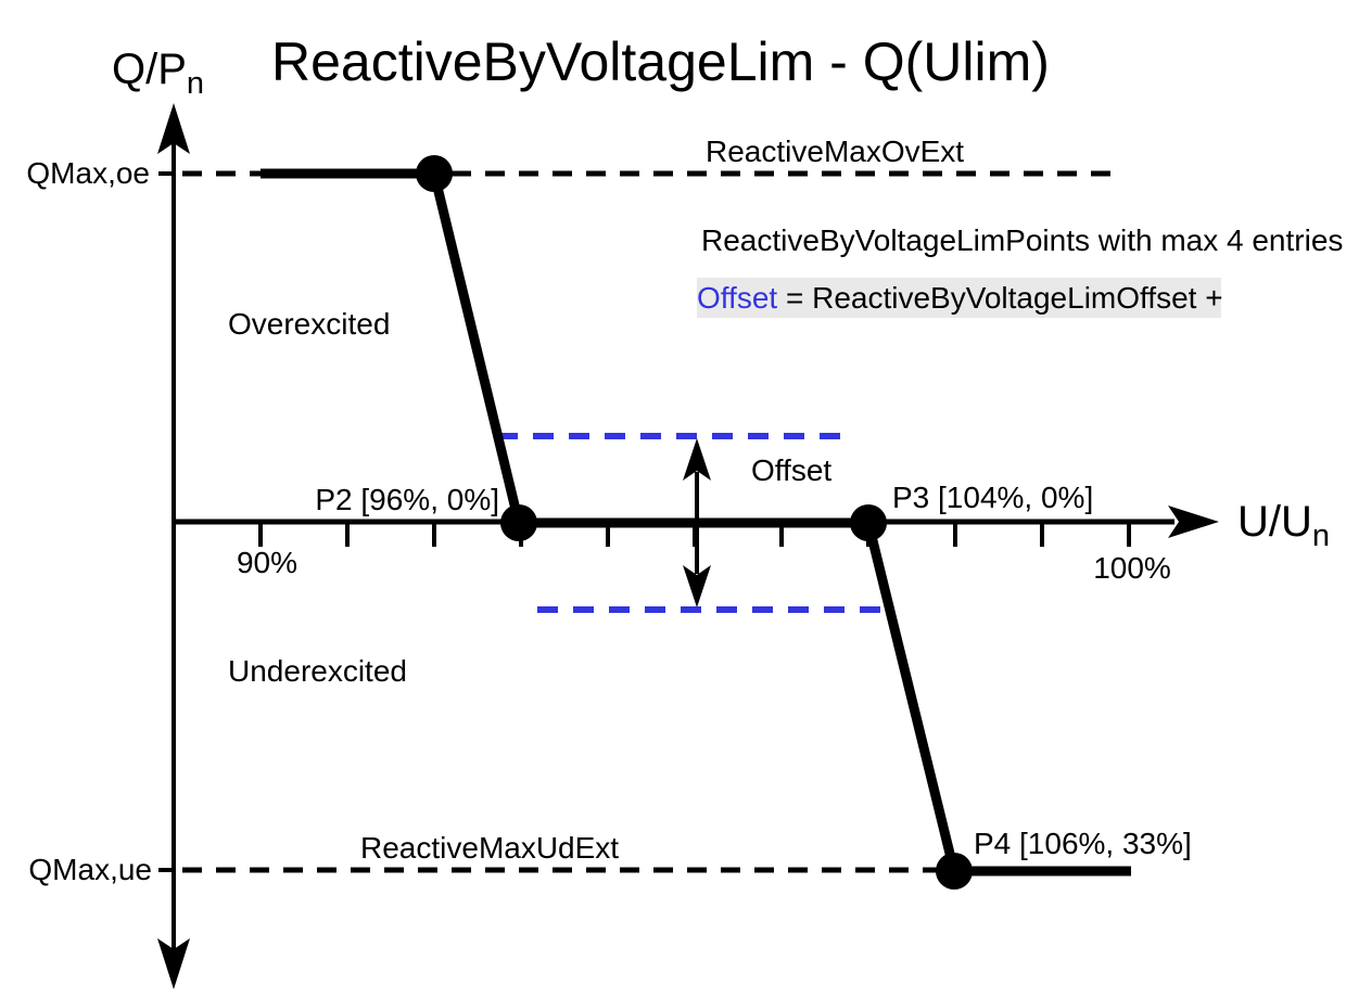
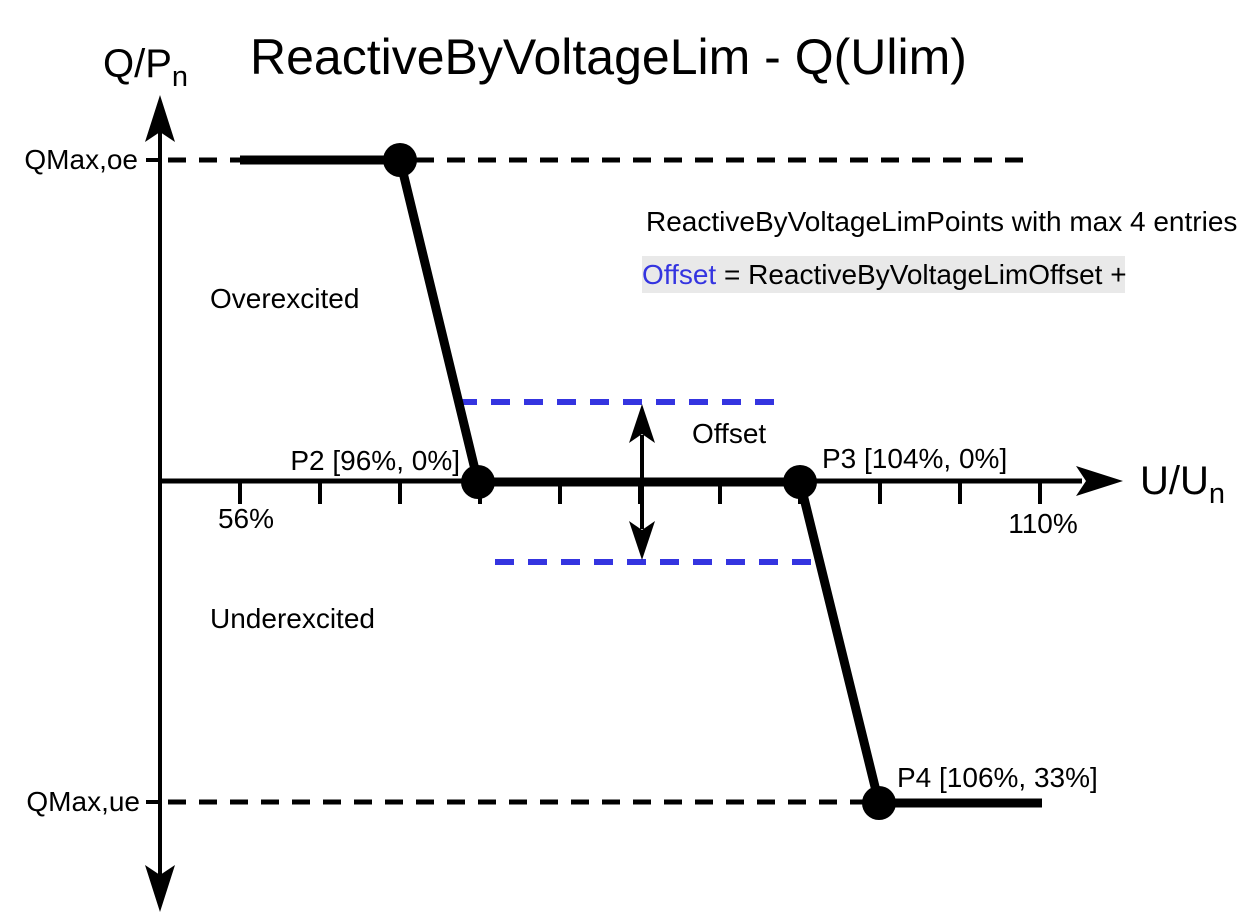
  ReactiveByVoltageLim - Q(Ulim)
  Q/Pn
  U/Un
  QMax,oe
  QMax,ue
- 90%
+ 56%
- 100%
+ 110%
  Overexcited
  Underexcited
- ReactiveMaxOvExt
- ReactiveMaxUdExt
  P2 [96%, 0%]
  P3 [104%, 0%]
  P4 [106%, 33%]
  ReactiveByVoltageLimPoints with max 4 entries
  Offset
  Offset
  = ReactiveByVoltageLimOffset +
